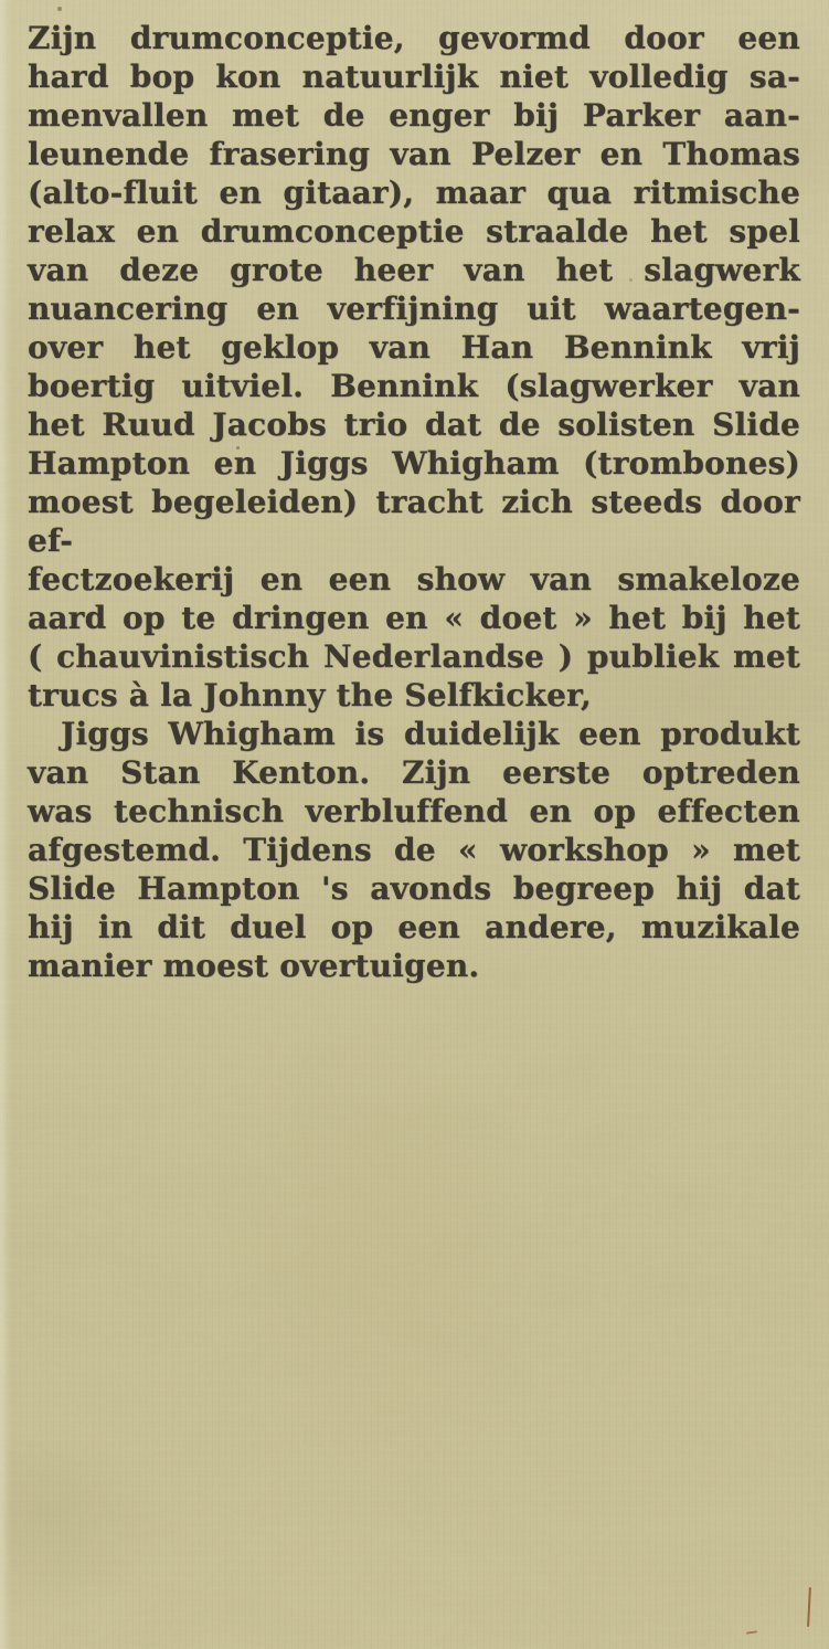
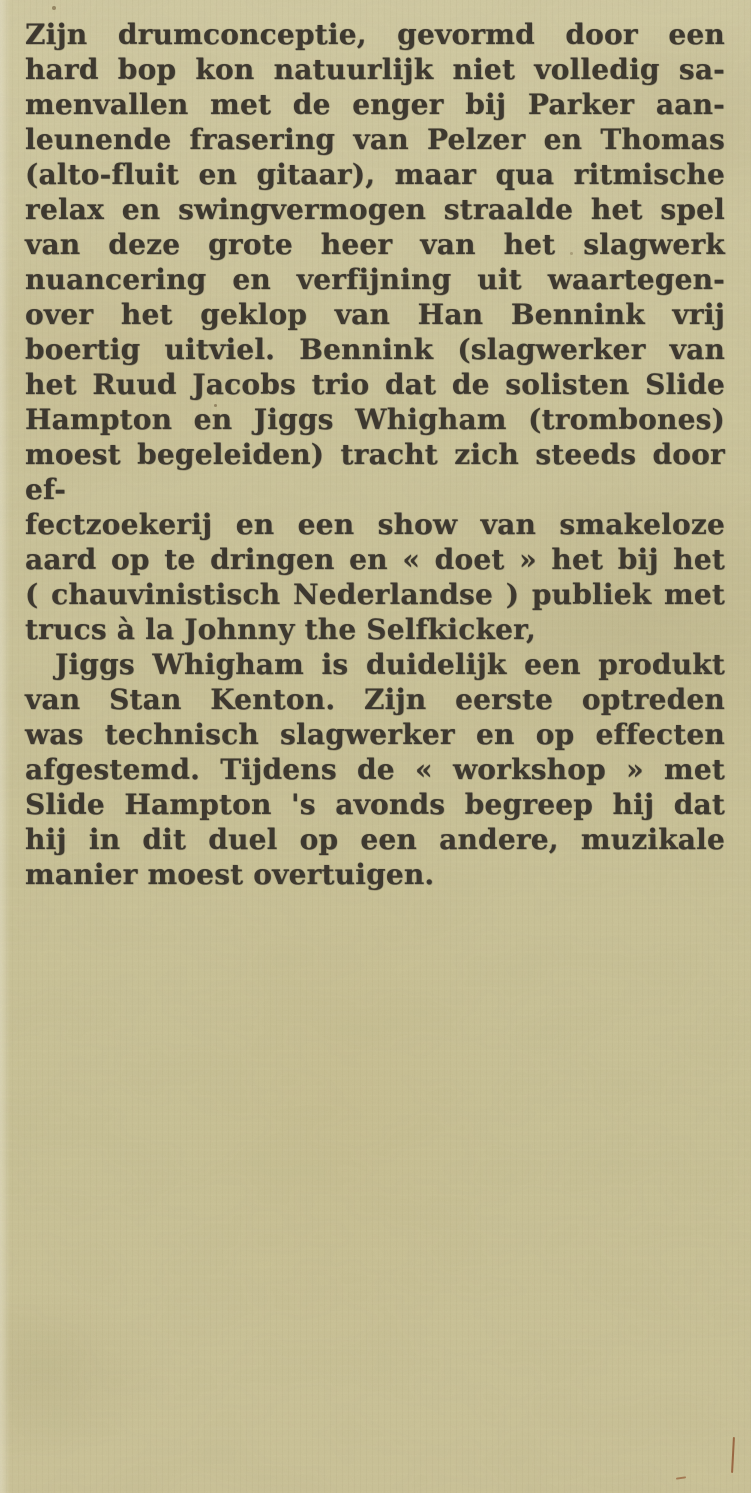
  Zijn drumconceptie, gevormd door een
  hard bop kon natuurlijk niet volledig sa-
  menvallen met de enger bij Parker aan-
  leunende frasering van Pelzer en Thomas
  (alto-fluit en gitaar), maar qua ritmische
- relax en drumconceptie straalde het spel
+ relax en swingvermogen straalde het spel
  van deze grote heer van het slagwerk
  nuancering en verfijning uit waartegen-
  over het geklop van Han Bennink vrij
  boertig uitviel. Bennink (slagwerker van
  het Ruud Jacobs trio dat de solisten Slide
  Hampton en Jiggs Whigham (trombones)
  moest begeleiden) tracht zich steeds door ef-
  fectzoekerij en een show van smakeloze
  aard op te dringen en « doet » het bij het
  ( chauvinistisch Nederlandse ) publiek met
  trucs à la Johnny the Selfkicker,
  Jiggs Whigham is duidelijk een produkt
  van Stan Kenton. Zijn eerste optreden
- was technisch verbluffend en op effecten
+ was technisch slagwerker en op effecten
  afgestemd. Tijdens de « workshop » met
  Slide Hampton 's avonds begreep hij dat
  hij in dit duel op een andere, muzikale
  manier moest overtuigen.
